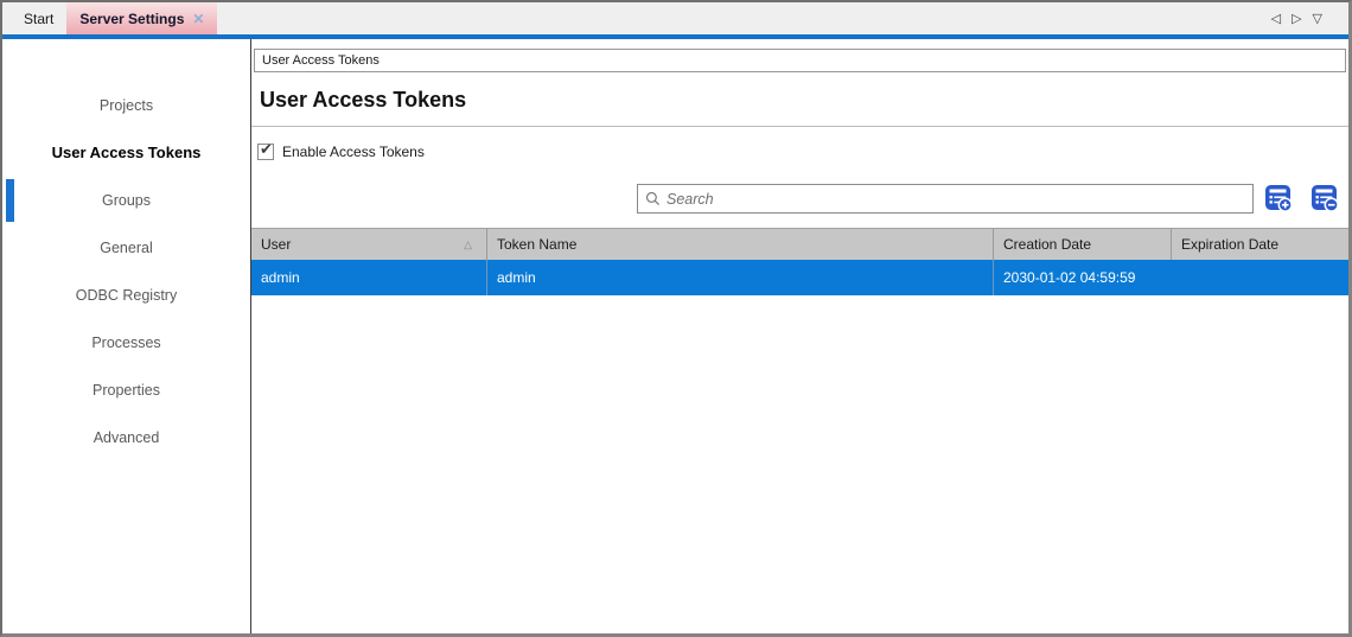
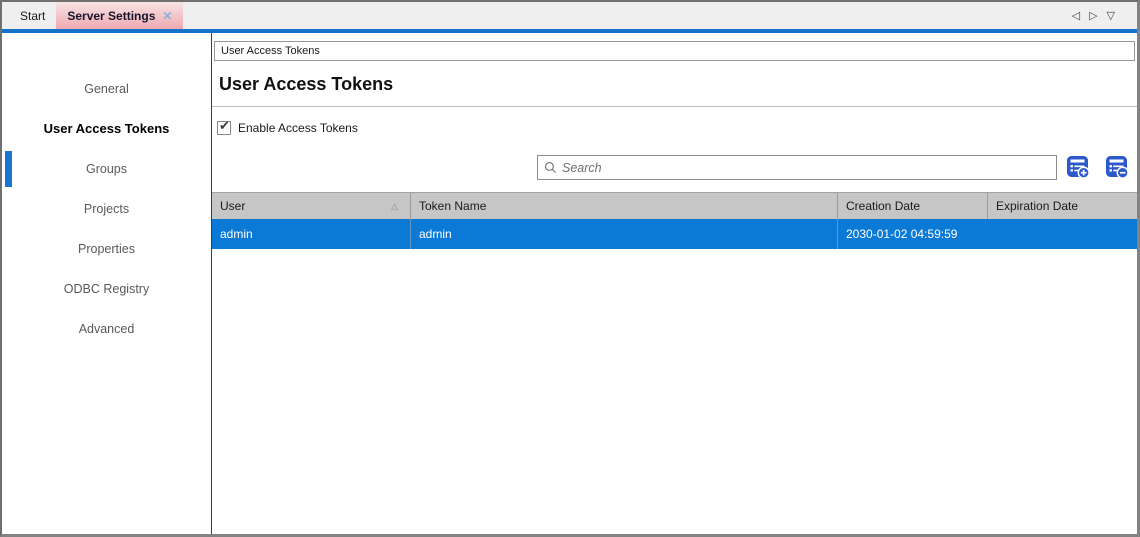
  Start
  Server Settings
  ✕
  ◁
  ▷
  ▽
- Projects
+ General
  User Access Tokens
  Groups
- General
+ Projects
- ODBC Registry
+ Properties
- Processes
- Properties
+ ODBC Registry
  Advanced
  User Access Tokens
  User Access Tokens
  ✔
  Enable Access Tokens
  Search
  User
  △
  Token Name
  Creation Date
  Expiration Date
  admin
  admin
  2030-01-02 04:59:59
